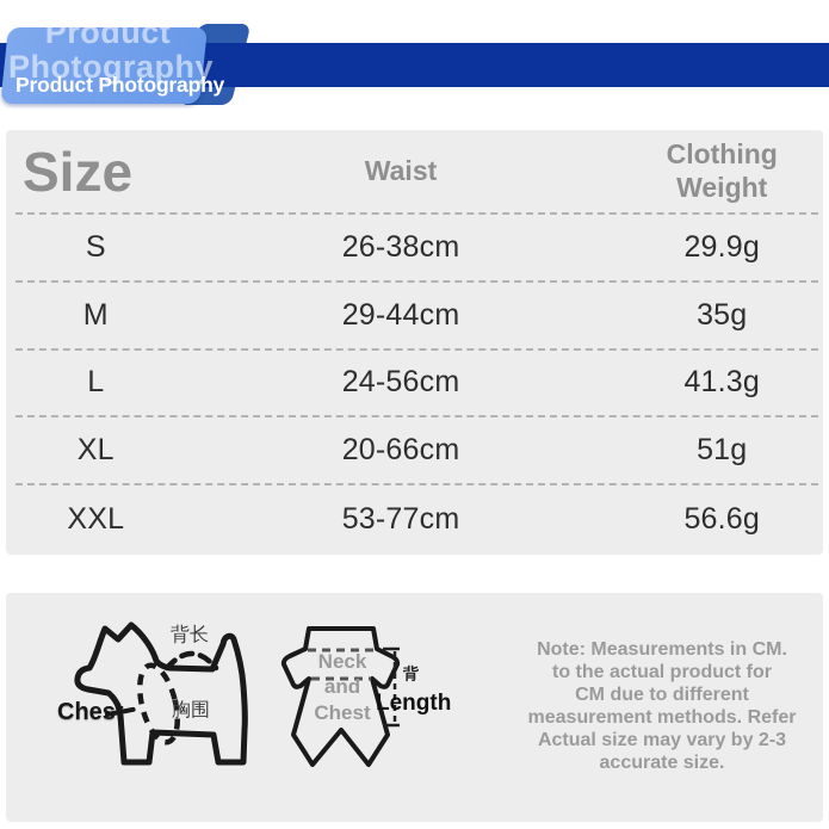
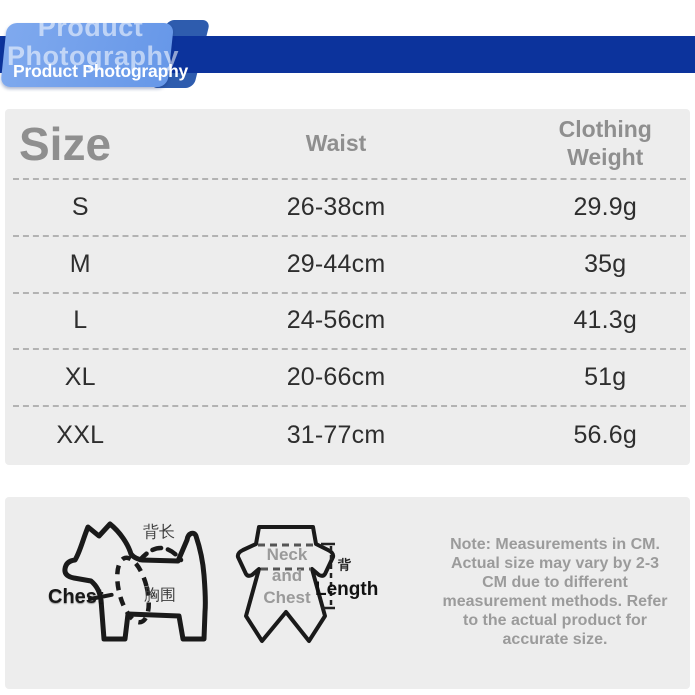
  Product Photography
  Product Photography
  Size
  Waist
  Clothing Weight
  S
  26-38cm
  29.9g
  M
  29-44cm
  35g
  L
  24-56cm
  41.3g
  XL
  20-66cm
  51g
  XXL
- 53-77cm
+ 31-77cm
  56.6g
  背长
  胸围
  Chest
  Neck and Chest
  背
  Length
  Note: Measurements in CM.
- to the actual product for
+ Actual size may vary by 2-3
  CM due to different
  measurement methods. Refer
- Actual size may vary by 2-3
+ to the actual product for
  accurate size.
